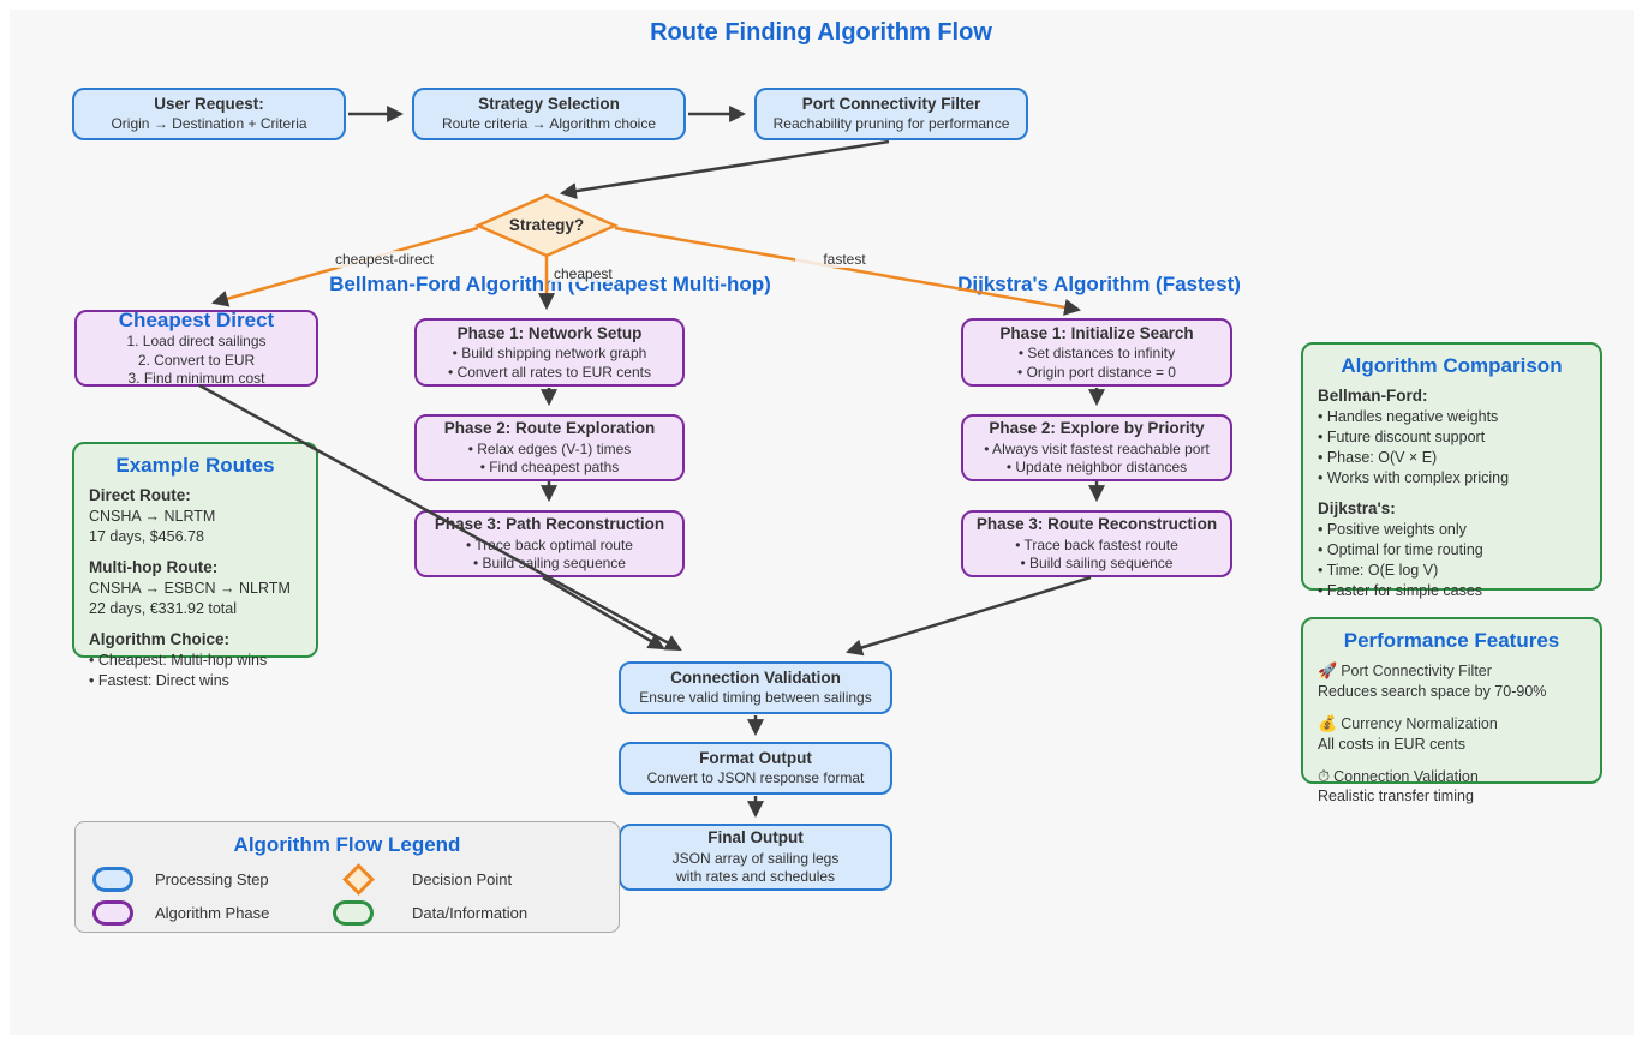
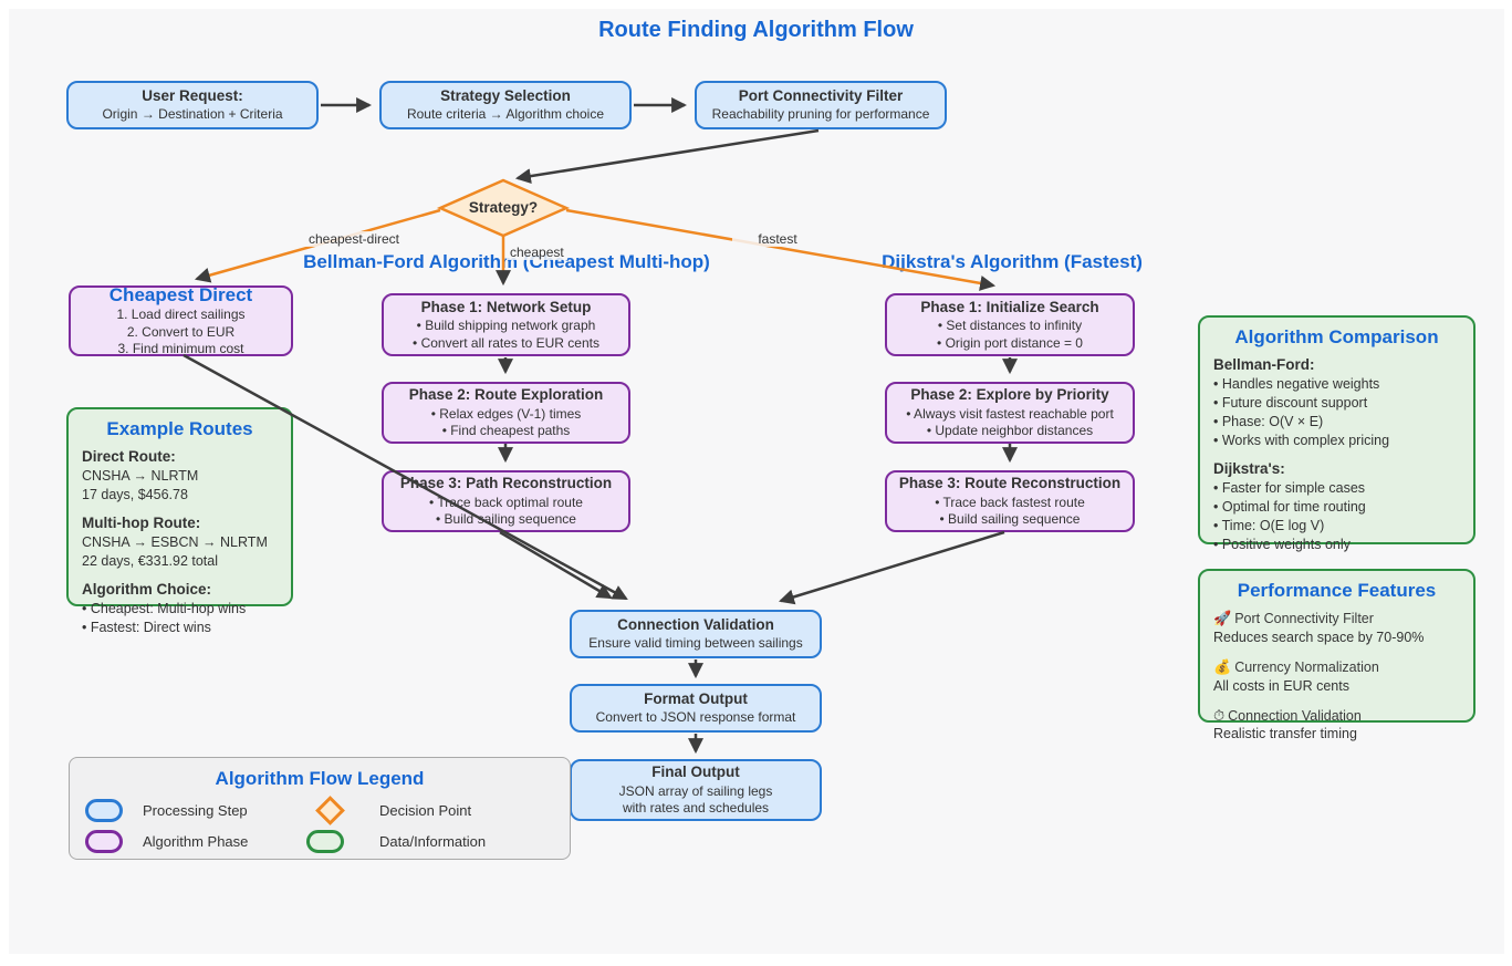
  Route Finding Algorithm Flow
  Bellman-Ford Algorithm (Cheapest Multi-hop)
  Dijkstra's Algorithm (Fastest)
  User Request:
  Origin → Destination + Criteria
  Strategy Selection
  Route criteria → Algorithm choice
  Port Connectivity Filter
  Reachability pruning for performance
  Cheapest Direct
  1. Load direct sailings
  2. Convert to EUR
  3. Find minimum cost
  Phase 1: Network Setup
  • Build shipping network graph
  • Convert all rates to EUR cents
  Phase 2: Route Exploration
  • Relax edges (V-1) times
  • Find cheapest paths
  Pase 3: Path Reconstruction
  • Trace back optimal route
  • Buildailing sequence
  Phase 1: Initialize Search
  • Set distances to infinity
  • Origin port distance = 0
  Phase 2: Explore by Priority
  • Always visit fastest reachable port
  • Update neighbor distances
  Phase 3: Route Reconstruction
  • Trace back fastest route
  • Build sailing sequence
  Connection Validation
  Ensure valid timing between sailings
  Format Output
  Convert to JSON response format
  Final Output
  JSON array of sailing legs
  with rates and schedules
  Example Routes
  Direct Route:
  CNSHA → NLRTM
  17 days, $456.78
  Multi-hop Route:
  CNSHA → ESBCN → NLRTM
  22 days, €331.92 total
  Algorithm Choice:
  • Cheapest: Multi-hop wins
  • Fastest: Direct wins
  Algorithm Comparison
  Bellman-Ford:
  • Handles negative weights
  • Future discount support
  • Phase: O(V × E)
  • Works with complex pricing
  Dijkstra's:
- • Positive weights only
+ • Faster for simple cases
  • Optimal for time routing
  • Time: O(E log V)
- • Faster for simple cases
+ • Positive weights only
  Performance Features
  🚀 Port Connectivity Filter
  Reduces search space by 70-90%
  💰 Currency Normalization
  All costs in EUR cents
  ⏱ Connection Validation
  Realistic transfer timing
  Algorithm Flow Legend
  Processing Step
  Decision Point
  Algorithm Phase
  Data/Information
  Strategy?
  cheapest-direct
  cheapest
  fastest
